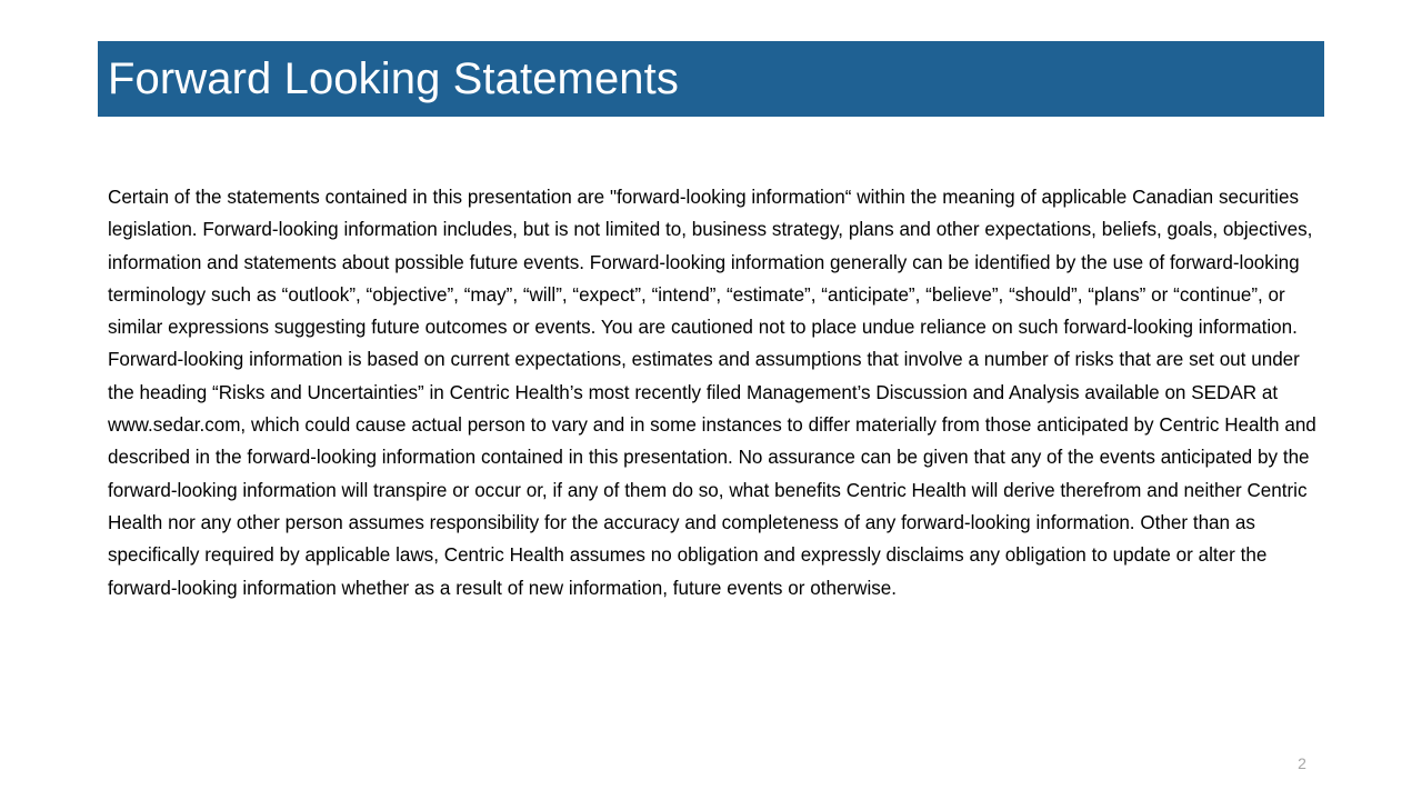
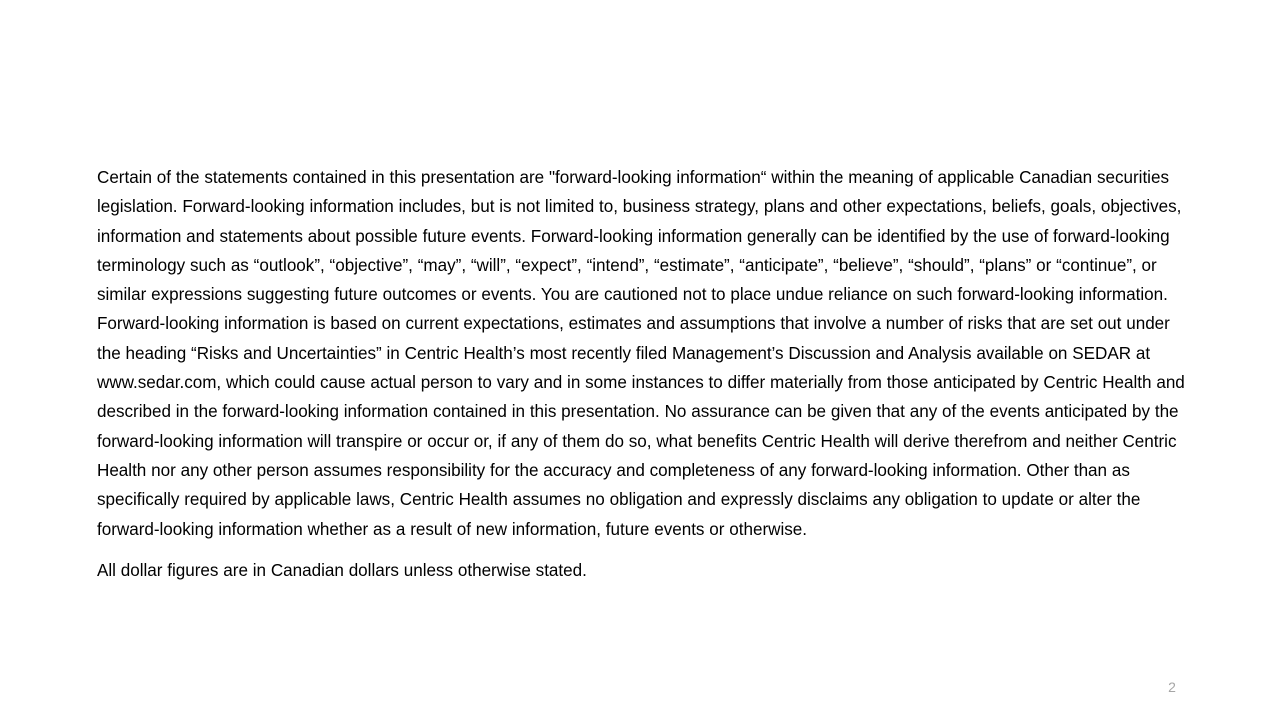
- Forward Looking Statements
  Certain of the statements contained in this presentation are "forward-looking information“ within the meaning of applicable Canadian securities legislation. Forward-looking information includes, but is not limited to, business strategy, plans and other expectations, beliefs, goals, objectives, information and statements about possible future events. Forward-looking information generally can be identified by the use of forward-looking terminology such as “outlook”, “objective”, “may”, “will”, “expect”, “intend”, “estimate”, “anticipate”, “believe”, “should”, “plans” or “continue”, or similar expressions suggesting future outcomes or events. You are cautioned not to place undue reliance on such forward-looking information. Forward-looking information is based on current expectations, estimates and assumptions that involve a number of risks that are set out under the heading “Risks and Uncertainties” in Centric Health’s most recently filed Management’s Discussion and Analysis available on SEDAR at www.sedar.com, which could cause actual person to vary and in some instances to differ materially from those anticipated by Centric Health and described in the forward-looking information contained in this presentation. No assurance can be given that any of the events anticipated by the forward-looking information will transpire or occur or, if any of them do so, what benefits Centric Health will derive therefrom and neither Centric Health nor any other person assumes responsibility for the accuracy and completeness of any forward-looking information. Other than as specifically required by applicable laws, Centric Health assumes no obligation and expressly disclaims any obligation to update or alter the forward-looking information whether as a result of new information, future events or otherwise.
+ All dollar figures are in Canadian dollars unless otherwise stated.
  2
